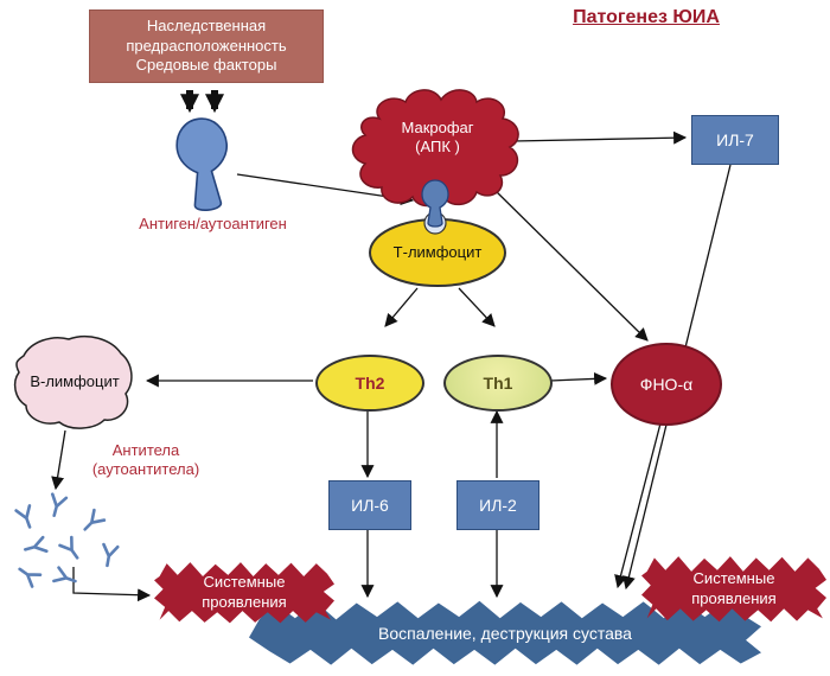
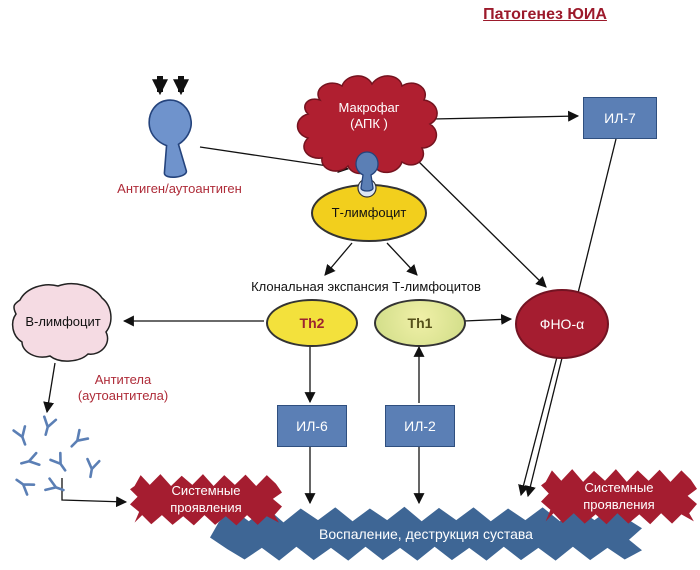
- Наследственная
- предрасположенность
- Средовые факторы
  Патогенез ЮИА
  Антиген/аутоантиген
  Макрофаг
  (АПК )
  Т-лимфоцит
+ Клональная экспансия Т-лимфоцитов
  Th2
  Th1
  В-лимфоцит
  ФНО-α
  ИЛ-7
  ИЛ-6
  ИЛ-2
  Антитела
  (аутоантитела)
  Системные
  проявления
  Системные
  проявления
  Воспаление, деструкция сустава
